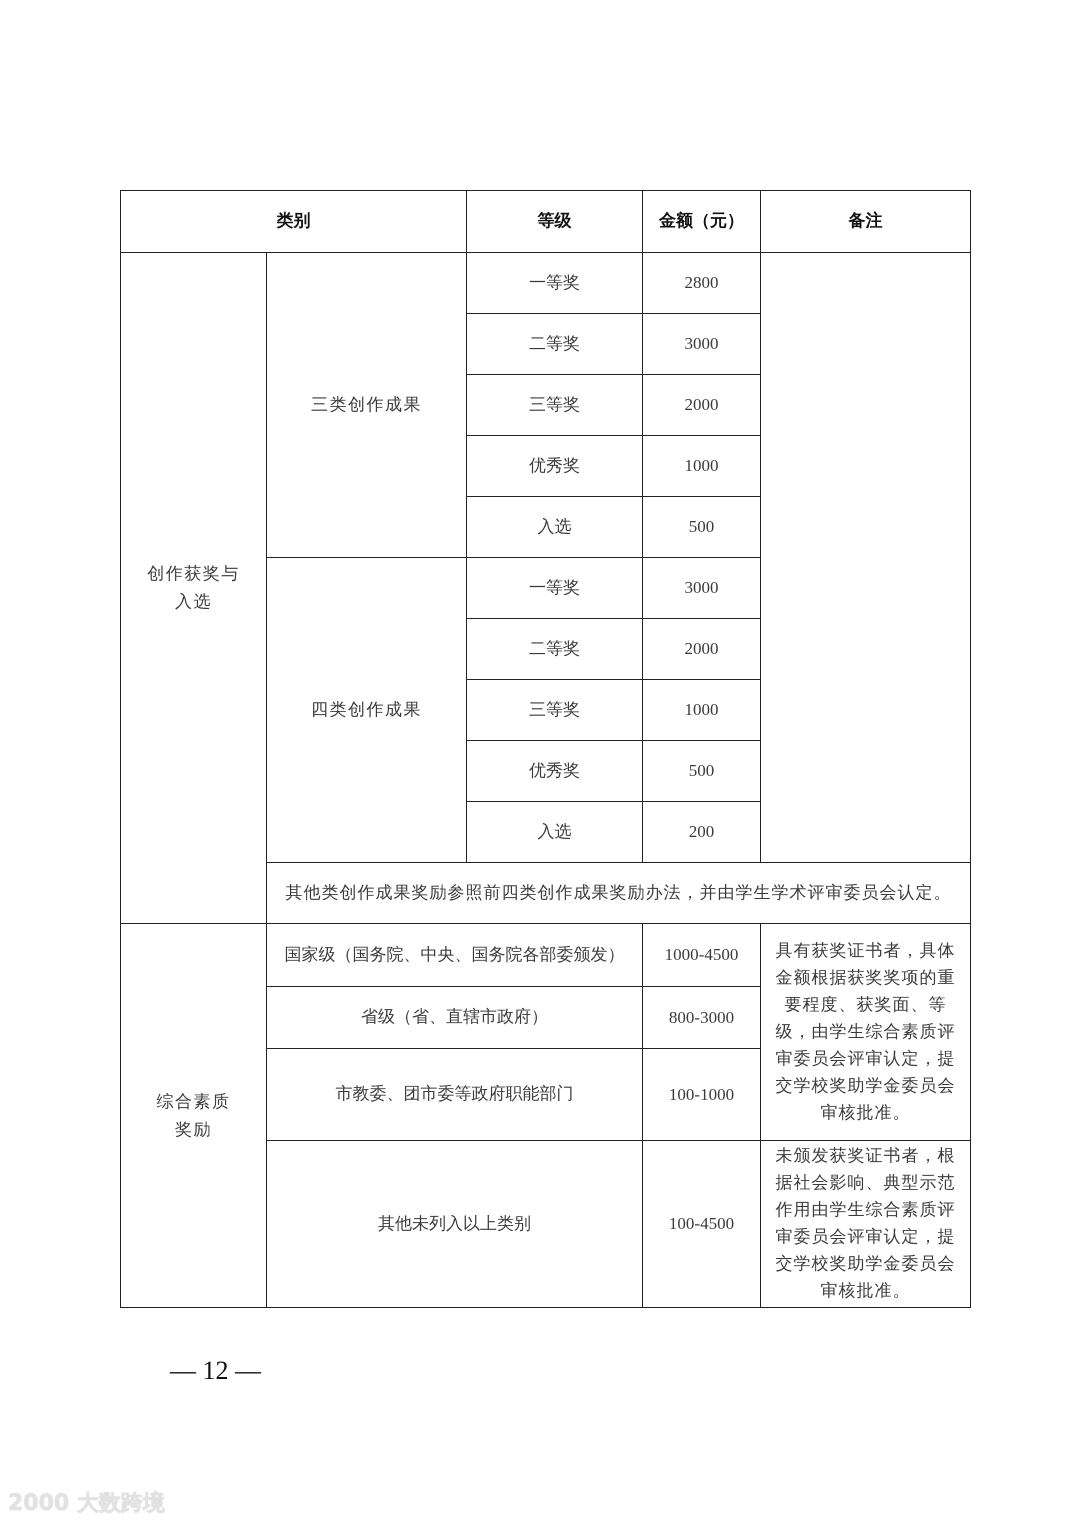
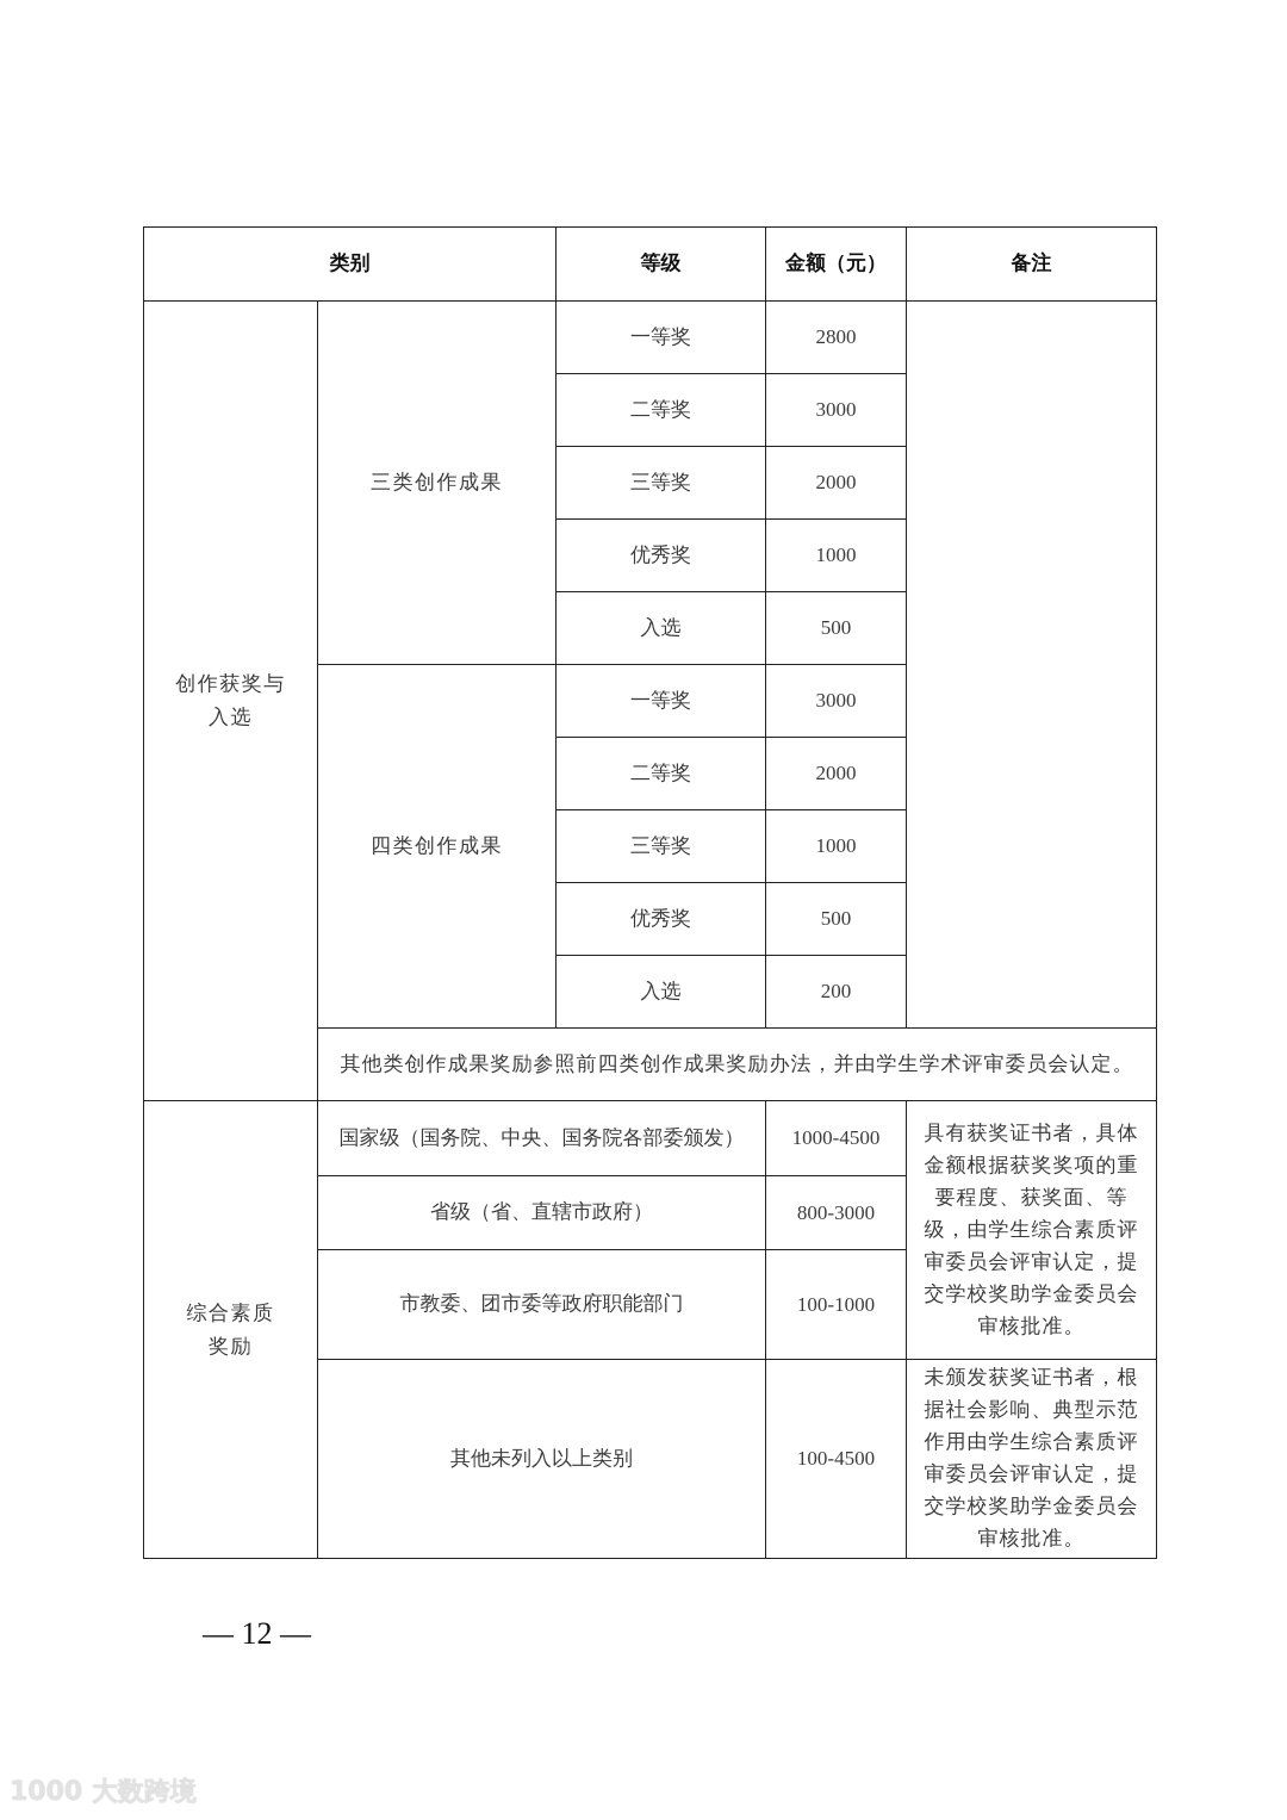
  类别	等级	金额（元）	备注
  创作获奖与入选	三类创作成果	一等奖	2800
  二等奖	3000
  三等奖	2000
  优秀奖	1000
  入选	500
  四类创作成果	一等奖	3000
  二等奖	2000
  三等奖	1000
  优秀奖	500
  入选	200
  其他类创作成果奖励参照前四类创作成果奖励办法，并由学生学术评审委员会认定。
  综合素质奖励	国家级（国务院、中央、国务院各部委颁发）	1000-4500	具有获奖证书者，具体金额根据获奖奖项的重要程度、获奖面、等级，由学生综合素质评审委员会评审认定，提交学校奖助学金委员会审核批准。
  省级（省、直辖市政府）	800-3000
  市教委、团市委等政府职能部门	100-1000
  其他未列入以上类别	100-4500	未颁发获奖证书者，根据社会影响、典型示范作用由学生综合素质评审委员会评审认定，提交学校奖助学金委员会审核批准。
  — 12 —
- 2000 大数跨境
+ 1000 大数跨境
